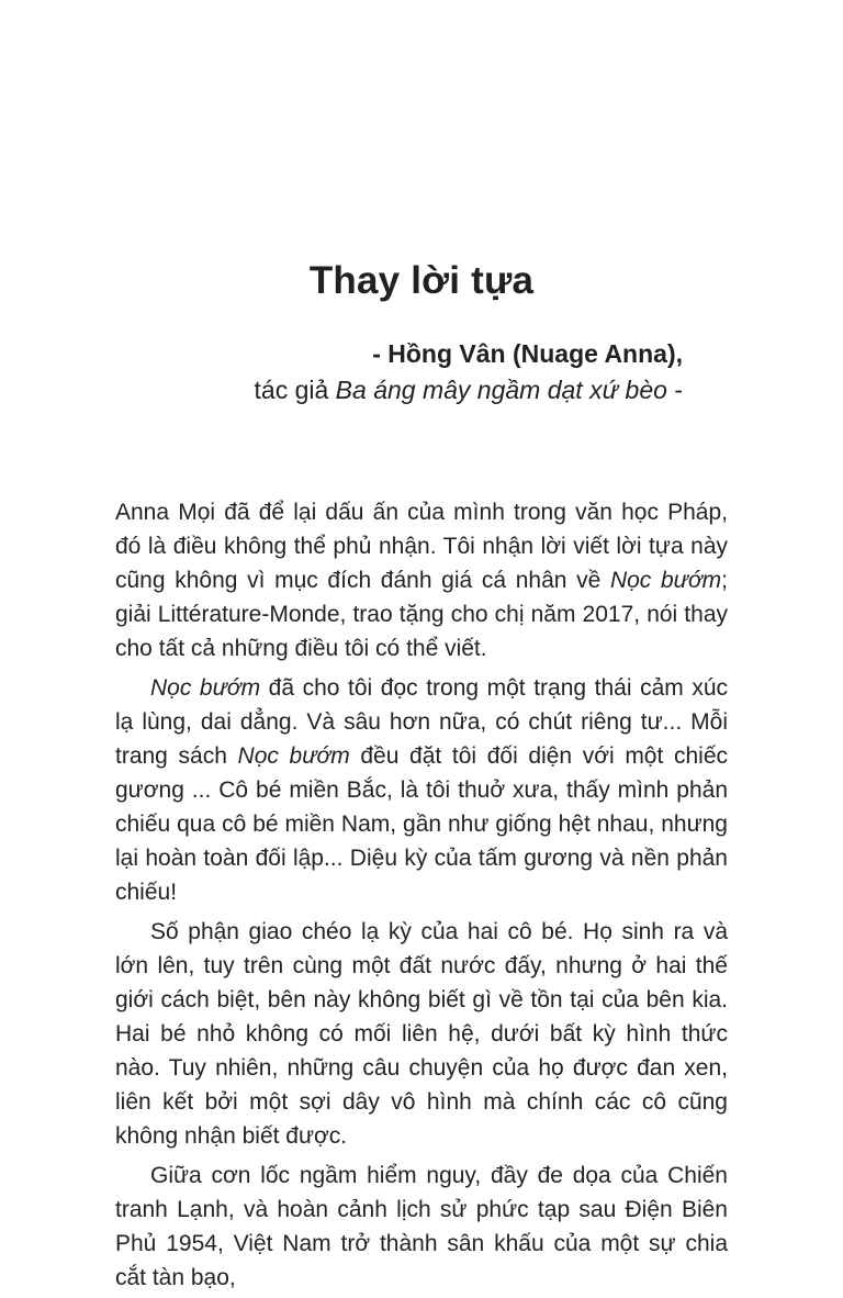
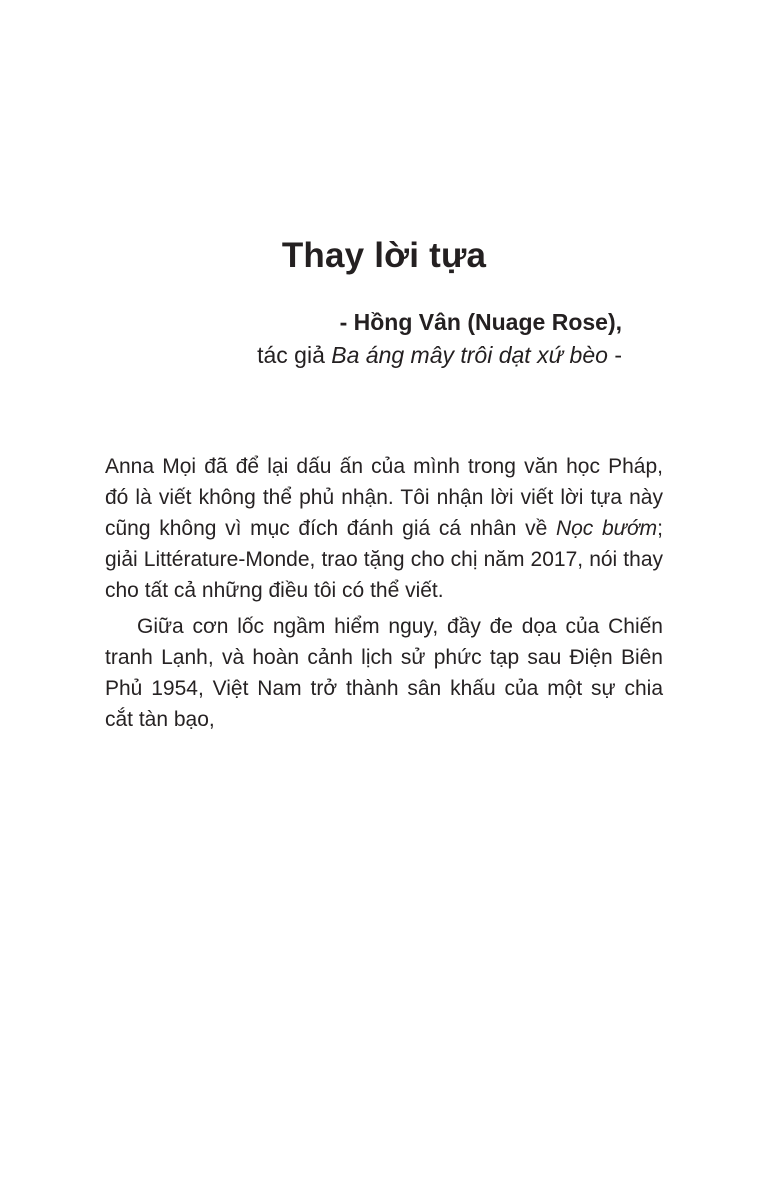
  Thay lời tựa
- - Hồng Vân (Nuage Anna),
+ - Hồng Vân (Nuage Rose),
- tác giả Ba áng mây ngầm dạt xứ bèo -
+ tác giả Ba áng mây trôi dạt xứ bèo -
- Anna Mọi đã để lại dấu ấn của mình trong văn học Pháp, đó là điều không thể phủ nhận. Tôi nhận lời viết lời tựa này cũng không vì mục đích đánh giá cá nhân về Nọc bướm; giải Littérature-Monde, trao tặng cho chị năm 2017, nói thay cho tất cả những điều tôi có thể viết.
+ Anna Mọi đã để lại dấu ấn của mình trong văn học Pháp, đó là viết không thể phủ nhận. Tôi nhận lời viết lời tựa này cũng không vì mục đích đánh giá cá nhân về Nọc bướm; giải Littérature-Monde, trao tặng cho chị năm 2017, nói thay cho tất cả những điều tôi có thể viết.
- Nọc bướm đã cho tôi đọc trong một trạng thái cảm xúc lạ lùng, dai dẳng. Và sâu hơn nữa, có chút riêng tư... Mỗi trang sách Nọc bướm đều đặt tôi đối diện với một chiếc gương ... Cô bé miền Bắc, là tôi thuở xưa, thấy mình phản chiếu qua cô bé miền Nam, gần như giống hệt nhau, nhưng lại hoàn toàn đối lập... Diệu kỳ của tấm gương và nền phản chiếu!
- Số phận giao chéo lạ kỳ của hai cô bé. Họ sinh ra và lớn lên, tuy trên cùng một đất nước đấy, nhưng ở hai thế giới cách biệt, bên này không biết gì về tồn tại của bên kia. Hai bé nhỏ không có mối liên hệ, dưới bất kỳ hình thức nào. Tuy nhiên, những câu chuyện của họ được đan xen, liên kết bởi một sợi dây vô hình mà chính các cô cũng không nhận biết được.
  Giữa cơn lốc ngầm hiểm nguy, đầy đe dọa của Chiến tranh Lạnh, và hoàn cảnh lịch sử phức tạp sau Điện Biên Phủ 1954, Việt Nam trở thành sân khấu của một sự chia cắt tàn bạo,
